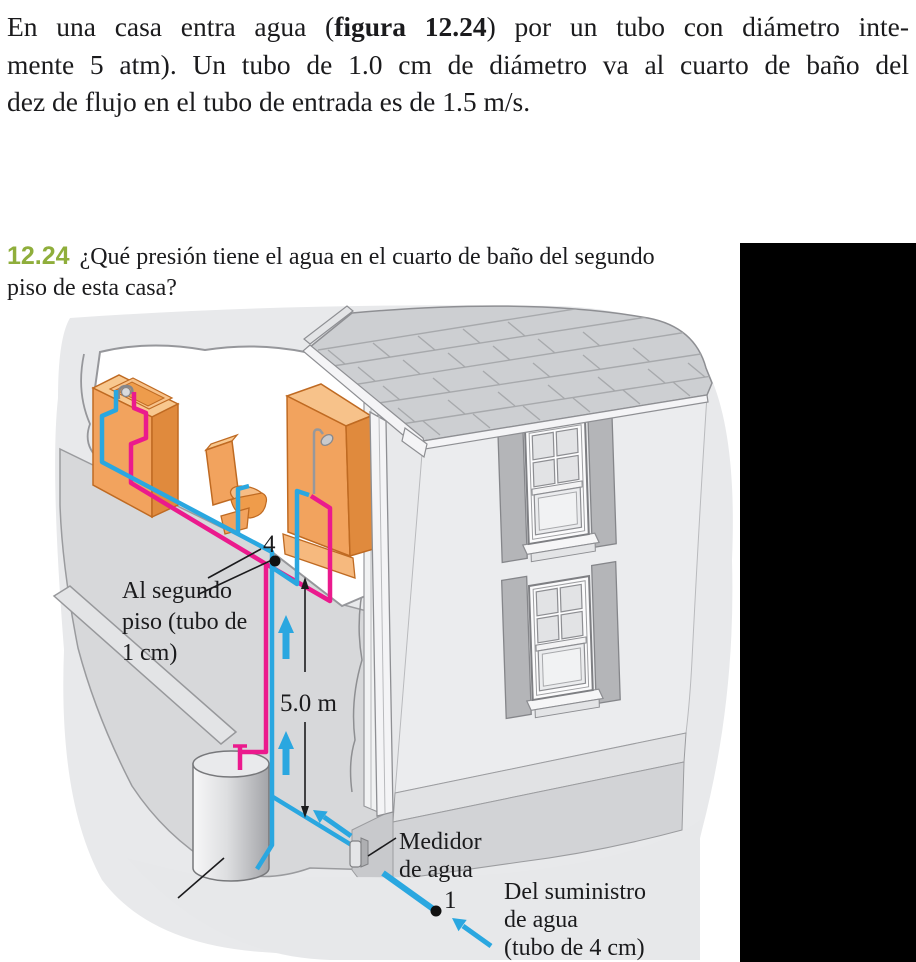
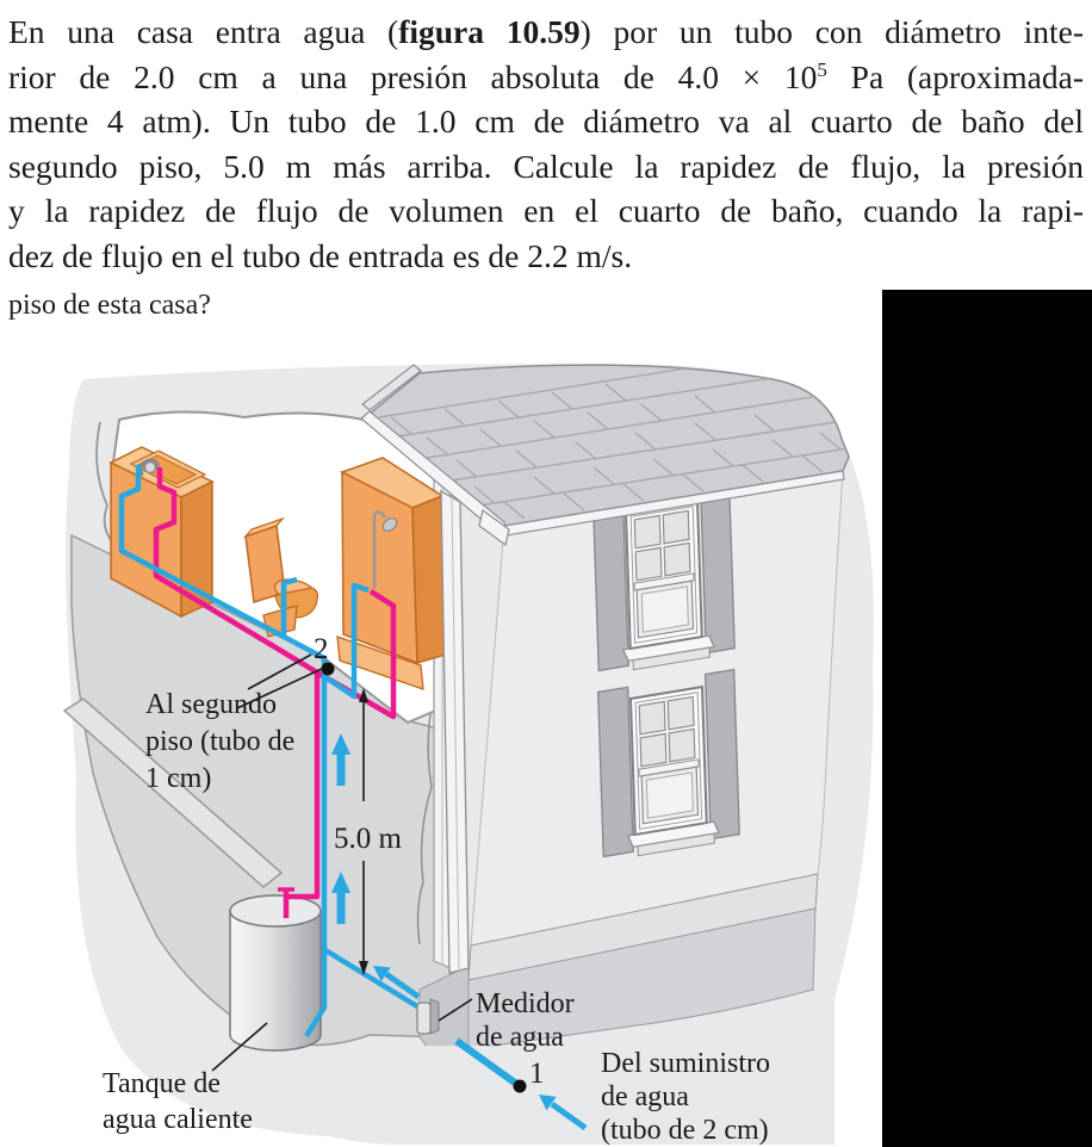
- En una casa entra agua (figura 12.24) por un tubo con diámetro inte-
+ En una casa entra agua (figura 10.59) por un tubo con diámetro inte-
+ rior de 2.0 cm a una presión absoluta de 4.0 × 105 Pa (aproximada-
- mente 5 atm). Un tubo de 1.0 cm de diámetro va al cuarto de baño del
+ mente 4 atm). Un tubo de 1.0 cm de diámetro va al cuarto de baño del
+ segundo piso, 5.0 m más arriba. Calcule la rapidez de flujo, la presión
+ y la rapidez de flujo de volumen en el cuarto de baño, cuando la rapi-
- dez de flujo en el tubo de entrada es de 1.5 m/s.
+ dez de flujo en el tubo de entrada es de 2.2 m/s.
- 12.24 ¿Qué presión tiene el agua en el cuarto de baño del segundo
  piso de esta casa?
- 4
+ 2
  1
  5.0 m
  Al segundo
  piso (tubo de
  1 cm)
+ Tanque de
+ agua caliente
  Medidor
  de agua
  Del suministro
  de agua
- (tubo de 4 cm)
+ (tubo de 2 cm)
